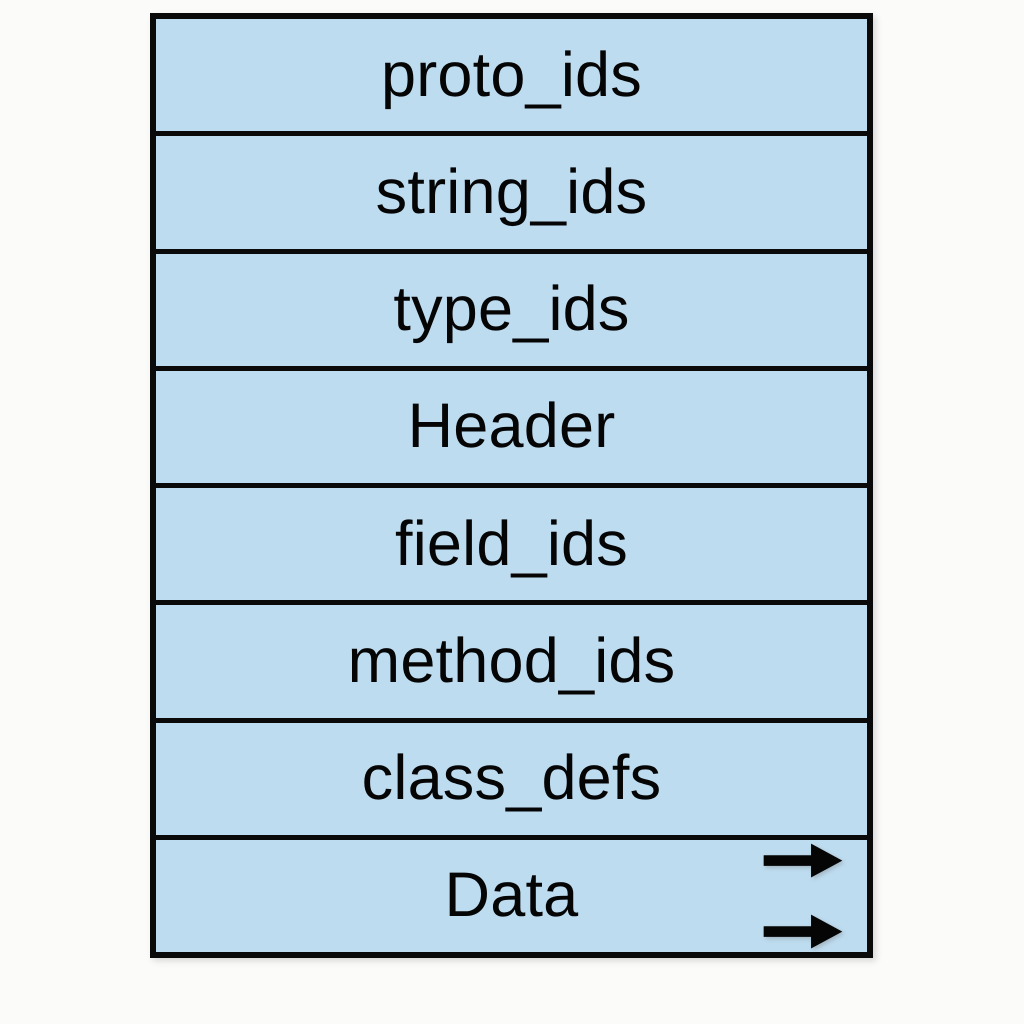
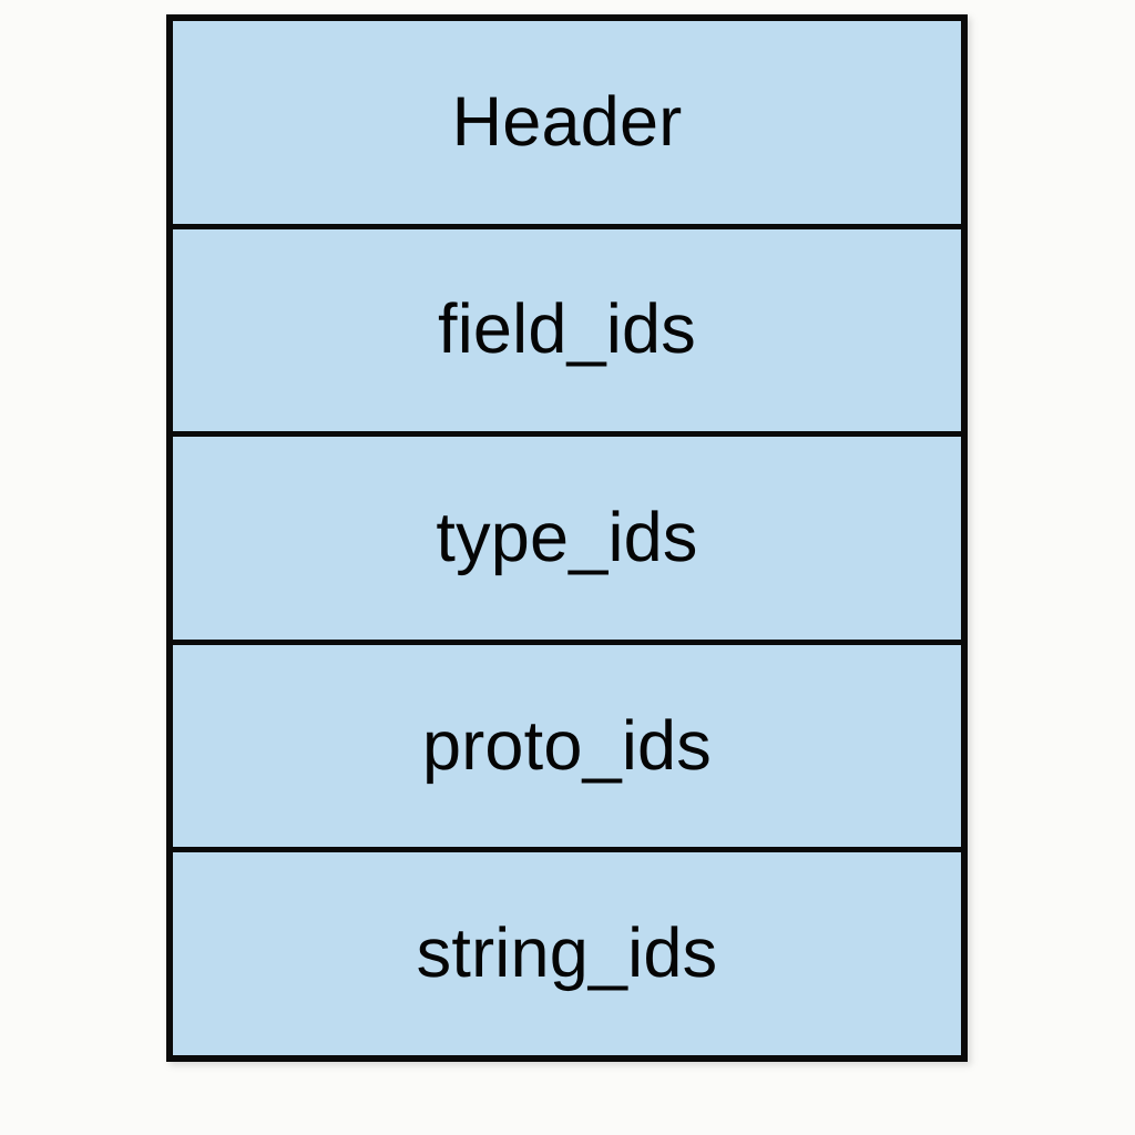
- proto_ids
+ Header
- string_ids
+ field_ids
  type_ids
- Header
+ proto_ids
- field_ids
+ string_ids
- method_ids
- class_defs
- Data
